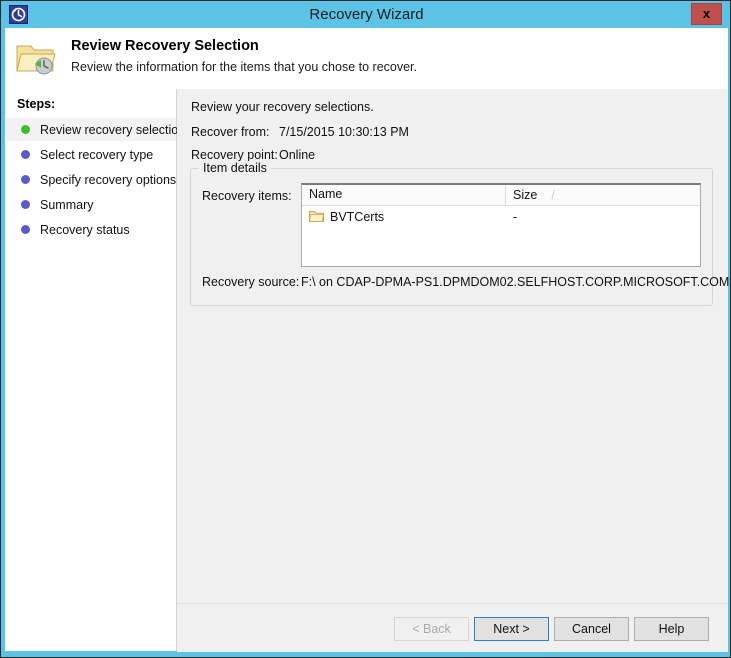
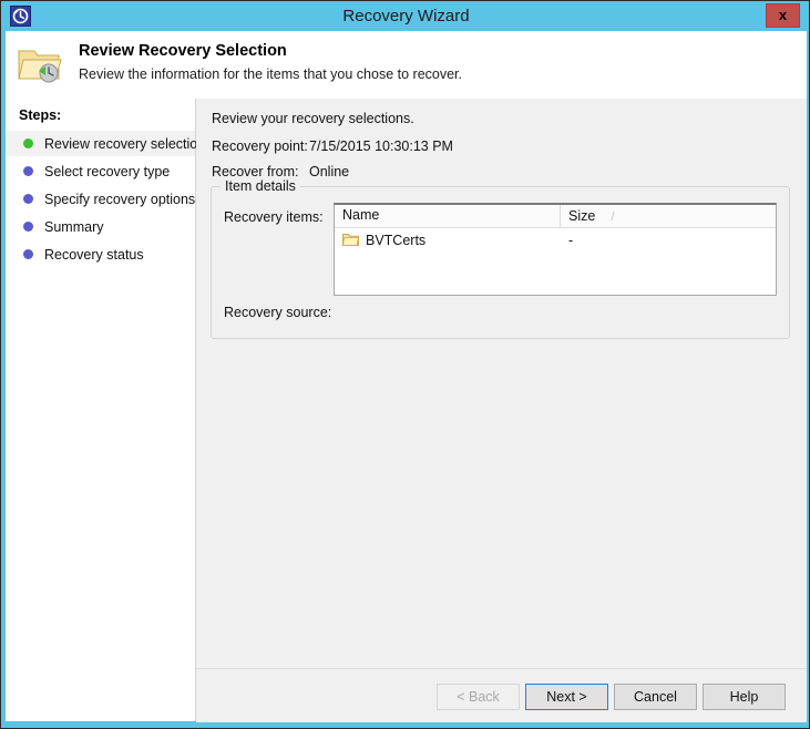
  Recovery Wizard
  x
  Review Recovery Selection
  Review the information for the items that you chose to recover.
  Steps:
  Review recovery selectio
  Select recovery type
  Specify recovery options
  Summary
  Recovery status
  Review your recovery selections.
- Recover from:
+ Recovery point:
  7/15/2015 10:30:13 PM
- Recovery point:
+ Recover from:
  Online
  Item details
  Recovery items:
  Name
  Size
  /
  BVTCerts
  -
  Recovery source:
- F:\ on CDAP-DPMA-PS1.DPMDOM02.SELFHOST.CORP.MICROSOFT.COM
  < Back
  Next >
  Cancel
  Help
